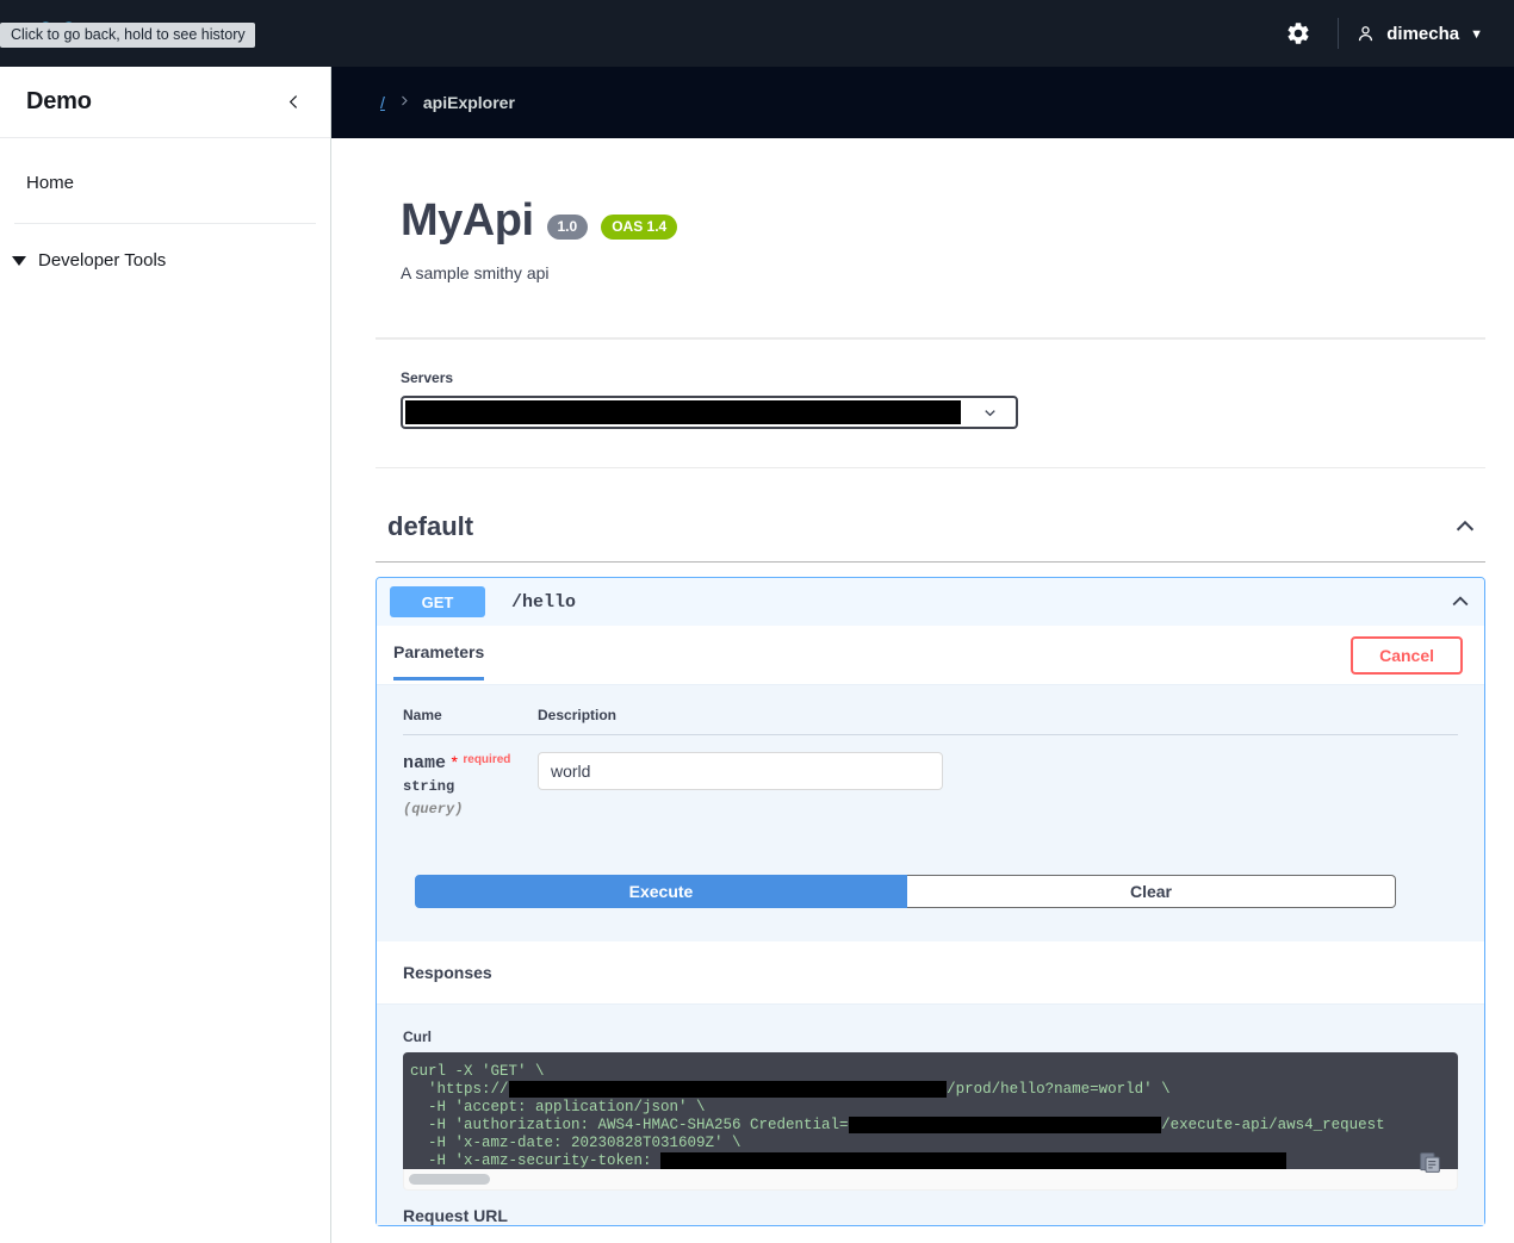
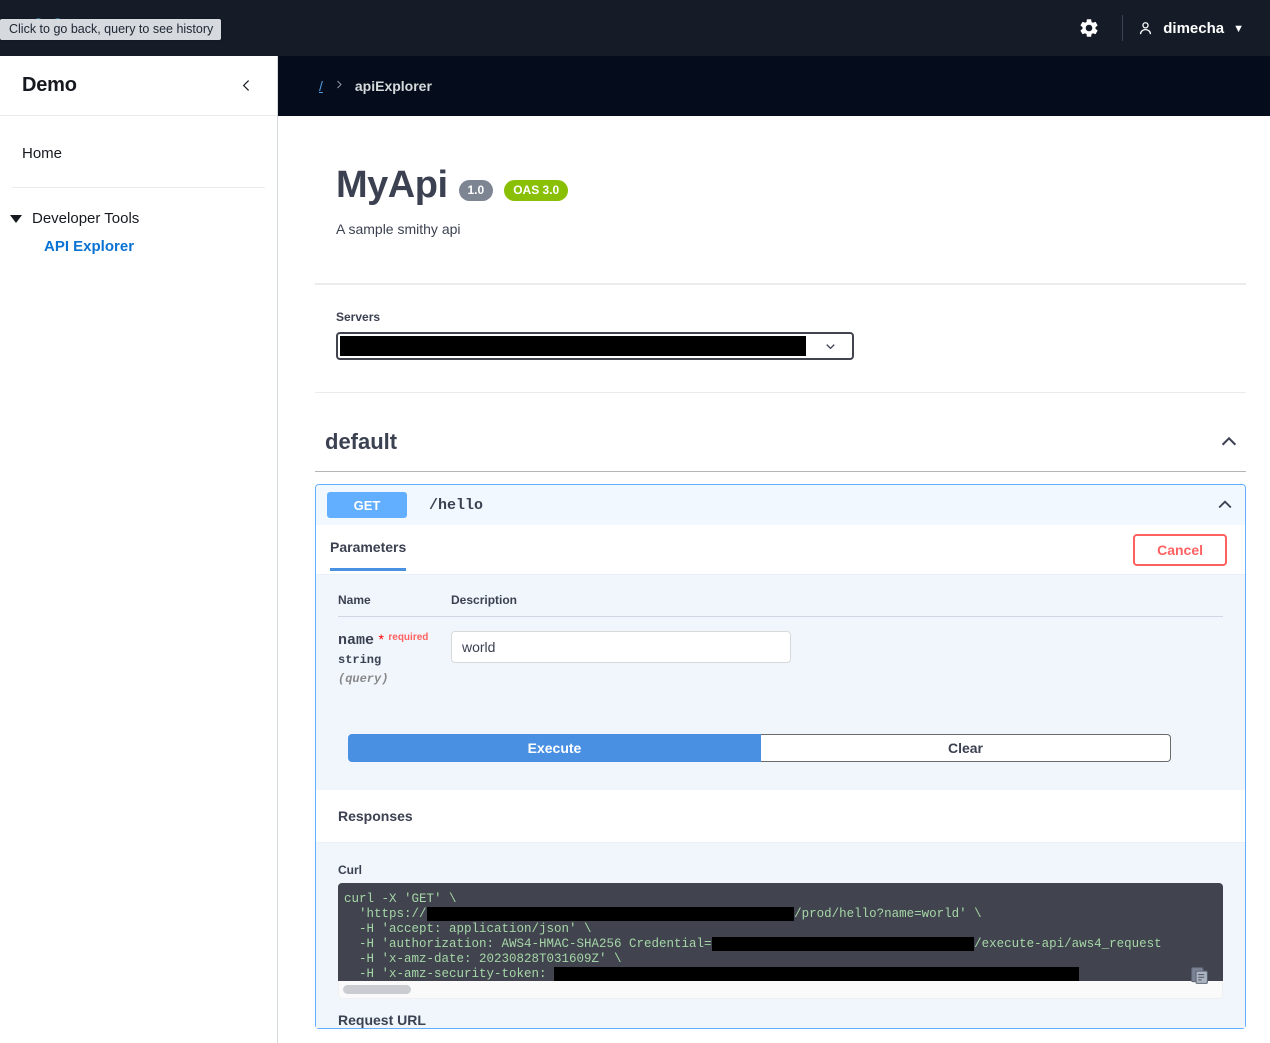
  dimecha
  ▼
- Click to go back, hold to see history
+ Click to go back, query to see history
  Demo
  Home
  Developer Tools
+ API Explorer
  /
  apiExplorer
  MyApi
  1.0
- OAS 1.4
+ OAS 3.0
  A sample smithy api
  Servers
  default
  GET
  /hello
  Parameters
  Cancel
  Name	Description
  name * required string (query)	world
  Execute
  Clear
  Responses
  Curl
  curl -X 'GET' \ 'https:// /prod/hello?name=world' \ -H 'accept: application/json' \ -H 'authorization: AWS4-HMAC-SHA256 Credential= /execute-api/aws4_request -H 'x-amz-date: 20230828T031609Z' \ -H 'x-amz-security-token:
  Request URL
